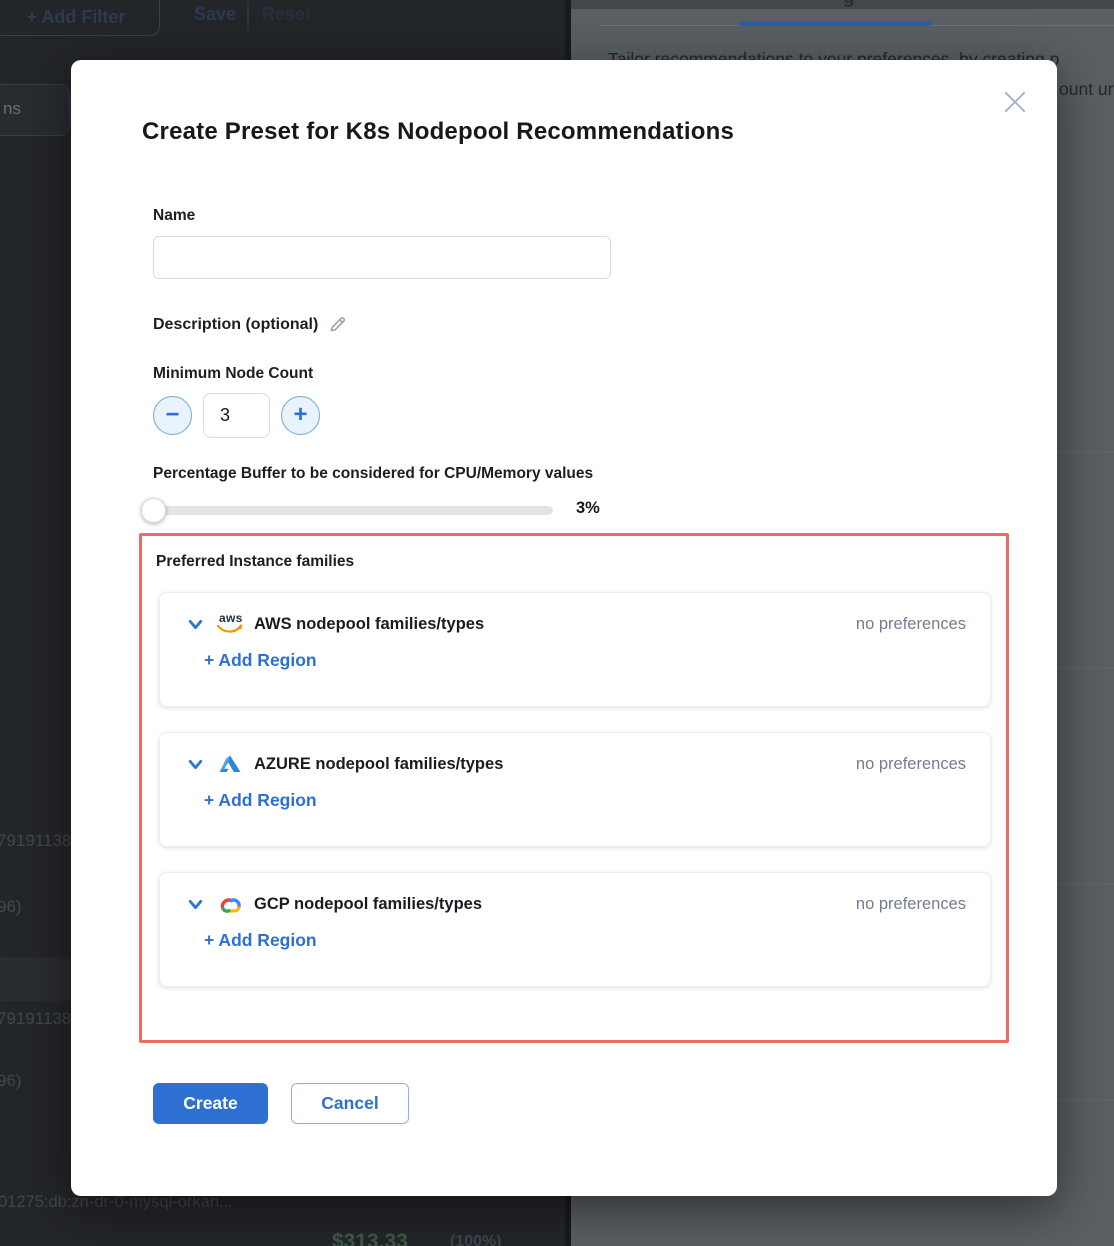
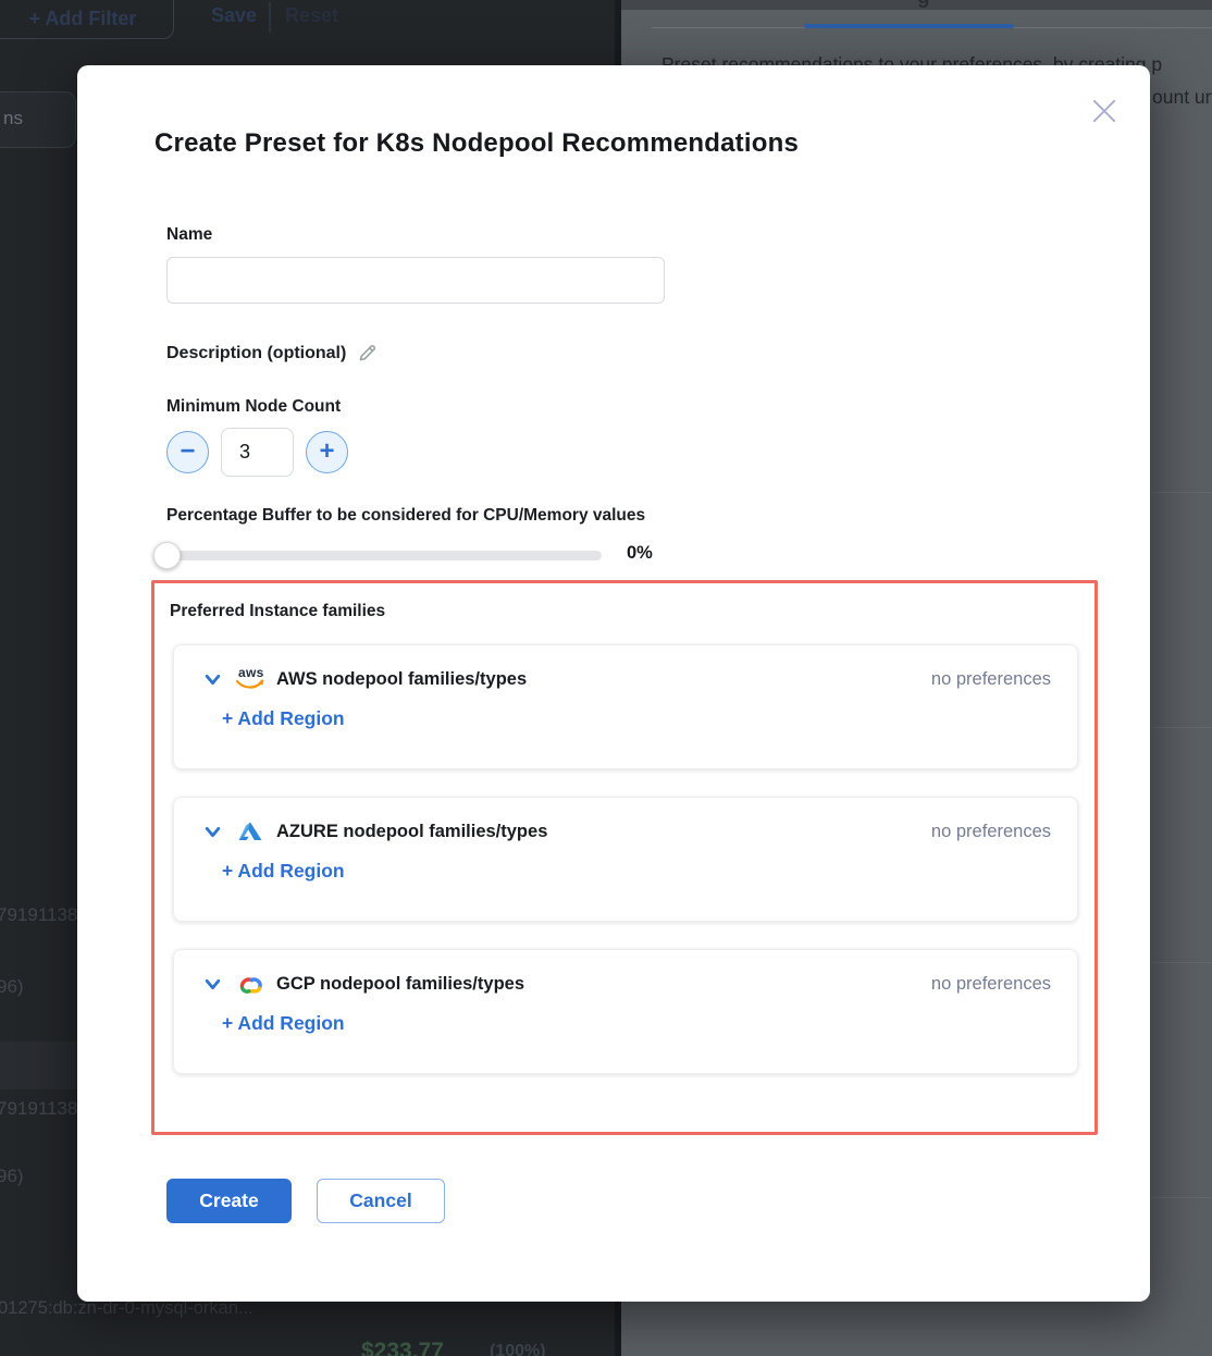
  + Add Filter
  Save
  ns
  79191138
  96)
  79191138
  96)
  01275:db:zn-dr-0-mysql-orkan...
- $313.33
+ $233.77
  (100%)
- Tailor recommendations to your preferences, by creating p
+ Preset recommendations to your preferences, by creating p
  ount ur
  Create Preset for K8s Nodepool Recommendations
  Name
  Description (optional)
  Minimum Node Count
  −
  3
  +
  Percentage Buffer to be considered for CPU/Memory values
- 3%
+ 0%
  Preferred Instance families
  aws
  AWS nodepool families/types
  no preferences
  + Add Region
  AZURE nodepool families/types
  no preferences
  + Add Region
  GCP nodepool families/types
  no preferences
  + Add Region
  Create
  Cancel
